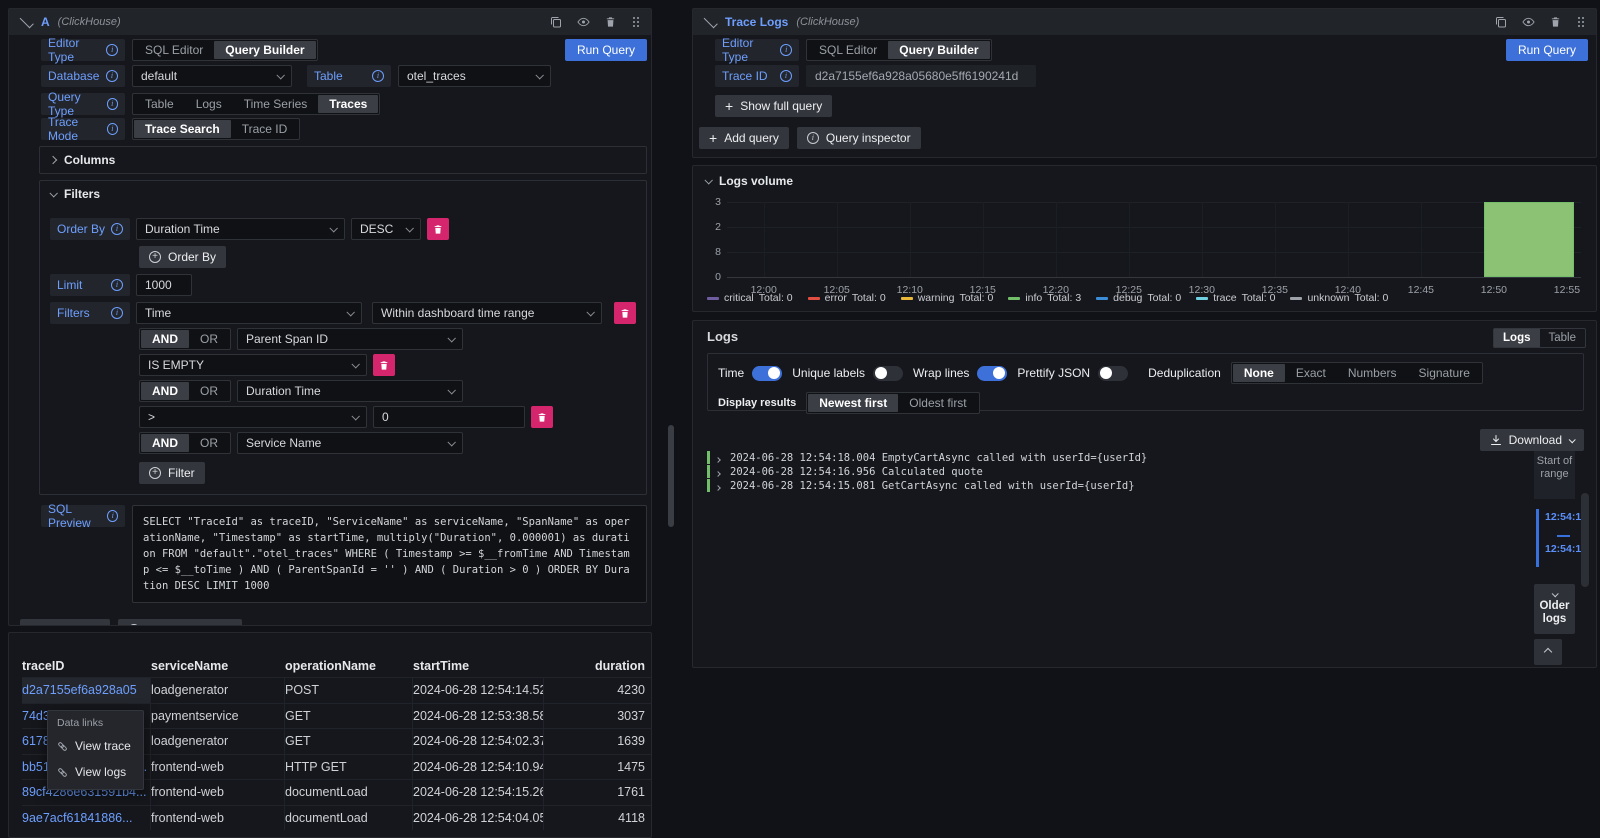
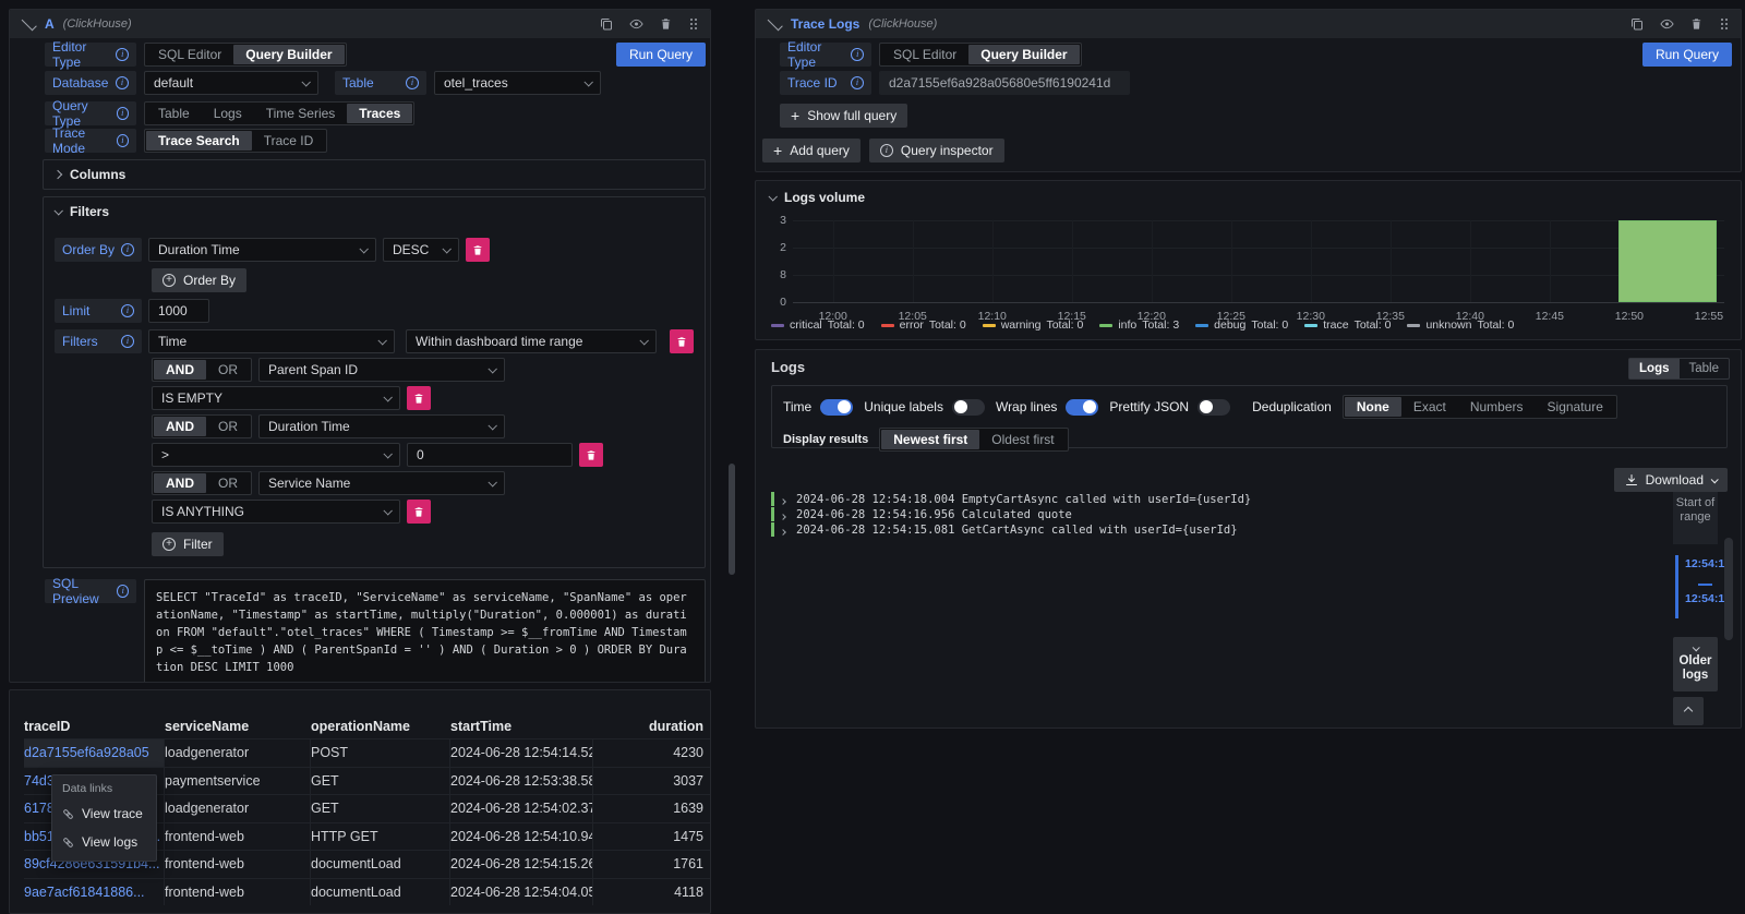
  A
  (ClickHouse)
  Run Query
  Editor Type
  i
  SQL Editor
  Query Builder
  Database
  i
  default
  Table
  i
  otel_traces
  Query Type
  i
  Table
  Logs
  Time Series
  Traces
  Trace Mode
  i
  Trace Search
  Trace ID
  Columns
  Filters
  Order By
  i
  Duration Time
  DESC
  +
  Order By
  Limit
  i
  1000
  Filters
  i
  Time
  Within dashboard time range
  AND
  OR
  Parent Span ID
  IS EMPTY
  AND
  OR
  Duration Time
  >
  0
  AND
  OR
  Service Name
+ IS ANYTHING
  +
  Filter
  SQL Preview
  i
  SELECT "TraceId" as traceID, "ServiceName" as serviceName, "SpanName" as operationName, "Timestamp" as startTime, multiply("Duration", 0.000001) as duration FROM "default"."otel_traces" WHERE ( Timestamp >= $__fromTime AND Timestamp <= $__toTime ) AND ( ParentSpanId = '' ) AND ( Duration > 0 ) ORDER BY Duration DESC LIMIT 1000
  traceID
  serviceName
  operationName
  startTime
  duration
  d2a7155ef6a928a05
  loadgenerator
  POST
  2024-06-28 12:54:14.52
  4230
  paymentservice
  GET
  2024-06-28 12:53:38.58
  3037
  loadgenerator
  GET
  2024-06-28 12:54:02.37
  1639
  frontend-web
  HTTP GET
  2024-06-28 12:54:10.94
  1475
  89cf4286e631591b4...
  frontend-web
  documentLoad
  2024-06-28 12:54:15.26
  1761
  9ae7acf61841886...
  frontend-web
  documentLoad
  2024-06-28 12:54:04.05
  4118
  Data links
  View trace
  View logs
  Trace Logs
  (ClickHouse)
  Run Query
  Editor Type
  i
  SQL Editor
  Query Builder
  Trace ID
  i
  d2a7155ef6a928a05680e5ff6190241d
  +
  Show full query
  +
  Add query
  i
  Query inspector
  Logs volume
  3
  2
  8
  0
  12:00
  12:05
  12:10
  12:15
  12:20
  12:25
  12:30
  12:35
  12:40
  12:45
  12:50
  12:55
  critical
  Total: 0
  error
  Total: 0
  warning
  Total: 0
  info
  Total: 3
  debug
  Total: 0
  trace
  Total: 0
  unknown
  Total: 0
  Logs
  Logs
  Table
  Time
  Unique labels
  Wrap lines
  Prettify JSON
  Deduplication
  None
  Exact
  Numbers
  Signature
  Display results
  Newest first
  Oldest first
  Download
  2024-06-28 12:54:18.004 EmptyCartAsync called with userId={userId}
  2024-06-28 12:54:16.956 Calculated quote
  2024-06-28 12:54:15.081 GetCartAsync called with userId={userId}
  Start of range
  12:54:1
  12:54:1
  Older logs
